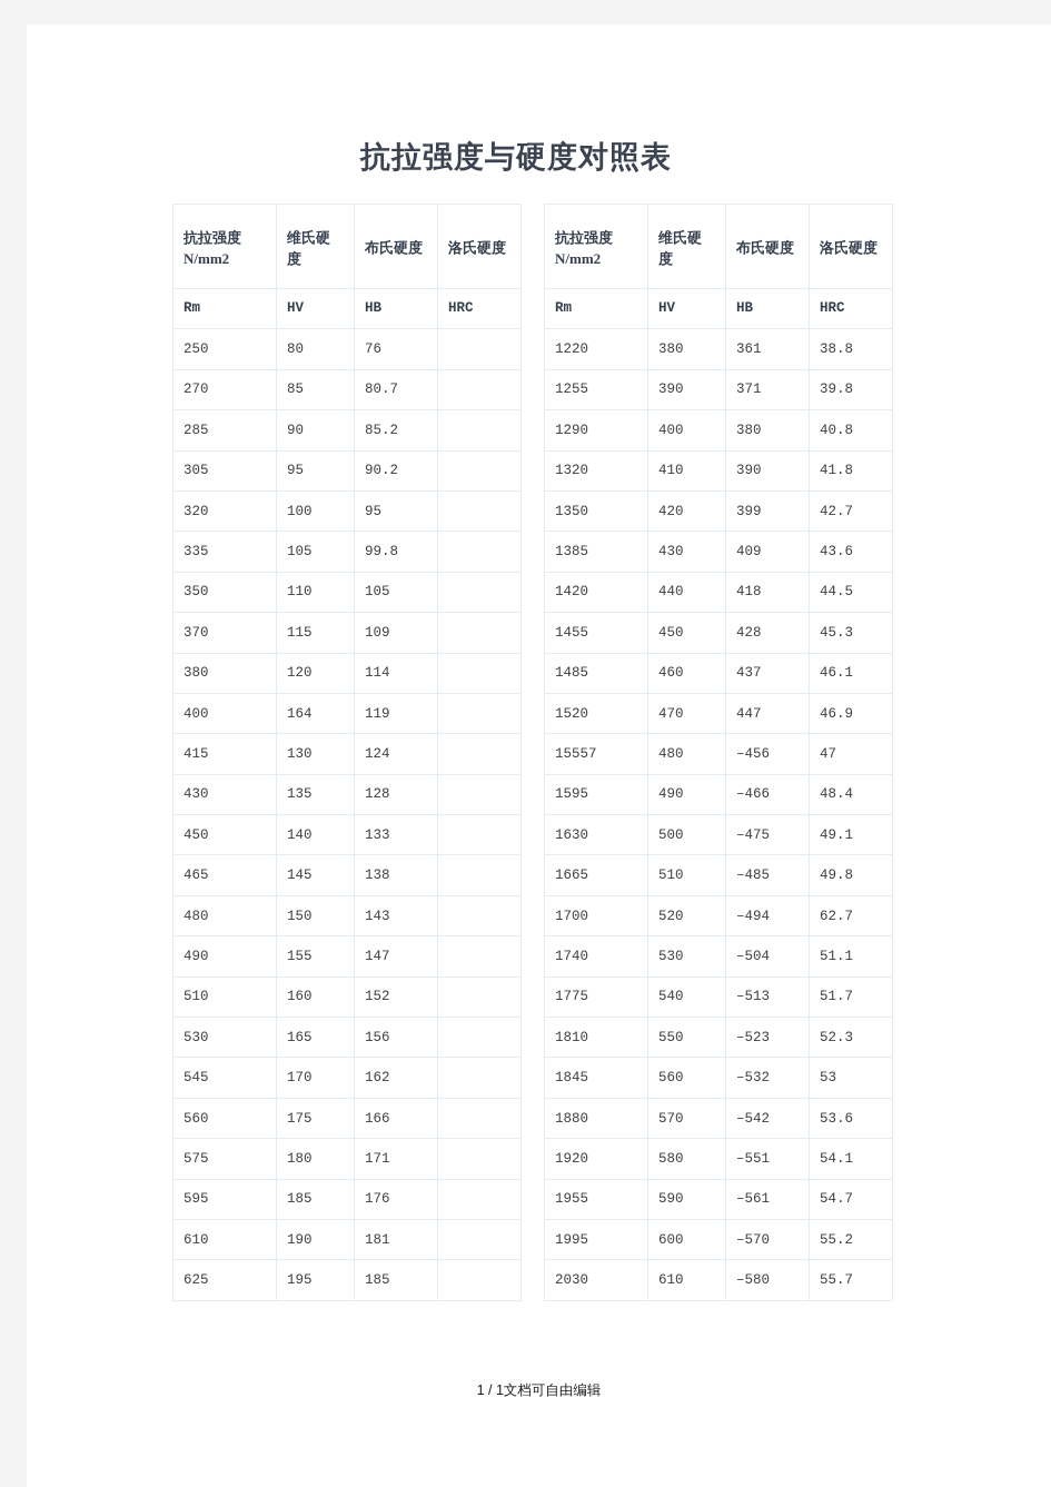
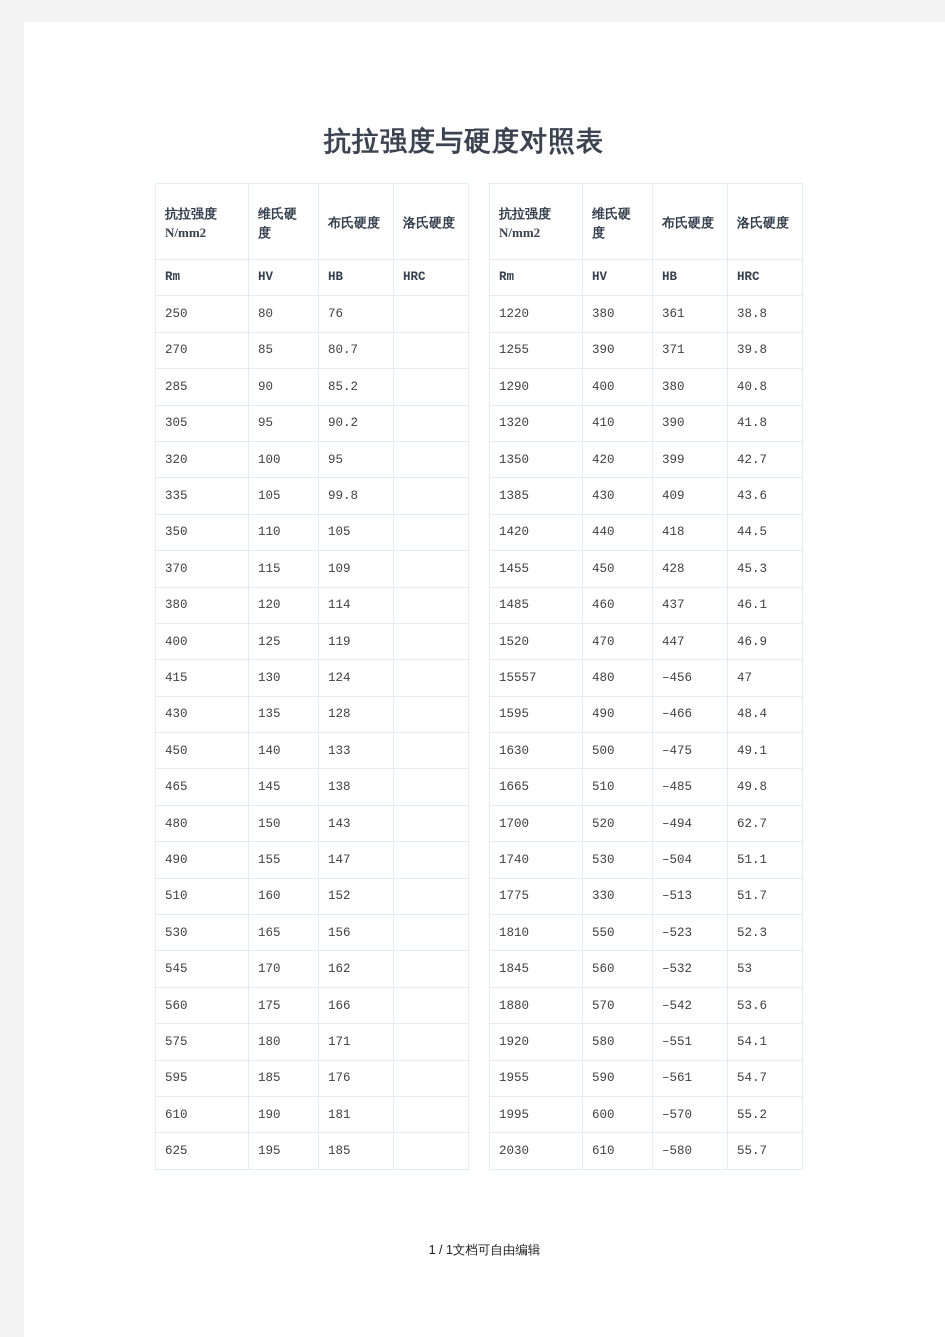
  抗拉强度与硬度对照表
  抗拉强度 N/mm2	维氏硬 度	布氏硬度	洛氏硬度
  Rm	HV	HB	HRC
  250	80	76
  270	85	80.7
  285	90	85.2
  305	95	90.2
  320	100	95
  335	105	99.8
  350	110	105
  370	115	109
  380	120	114
- 400	164	119
+ 400	125	119
  415	130	124
  430	135	128
  450	140	133
  465	145	138
  480	150	143
  490	155	147
  510	160	152
  530	165	156
  545	170	162
  560	175	166
  575	180	171
  595	185	176
  610	190	181
  625	195	185
  抗拉强度 N/mm2	维氏硬 度	布氏硬度	洛氏硬度
  Rm	HV	HB	HRC
  1220	380	361	38.8
  1255	390	371	39.8
  1290	400	380	40.8
  1320	410	390	41.8
  1350	420	399	42.7
  1385	430	409	43.6
  1420	440	418	44.5
  1455	450	428	45.3
  1485	460	437	46.1
  1520	470	447	46.9
  15557	480	–456	47
  1595	490	–466	48.4
  1630	500	–475	49.1
  1665	510	–485	49.8
  1700	520	–494	62.7
  1740	530	–504	51.1
- 1775	540	–513	51.7
+ 1775	330	–513	51.7
  1810	550	–523	52.3
  1845	560	–532	53
  1880	570	–542	53.6
  1920	580	–551	54.1
  1955	590	–561	54.7
  1995	600	–570	55.2
  2030	610	–580	55.7
  1 / 1文档可自由编辑
